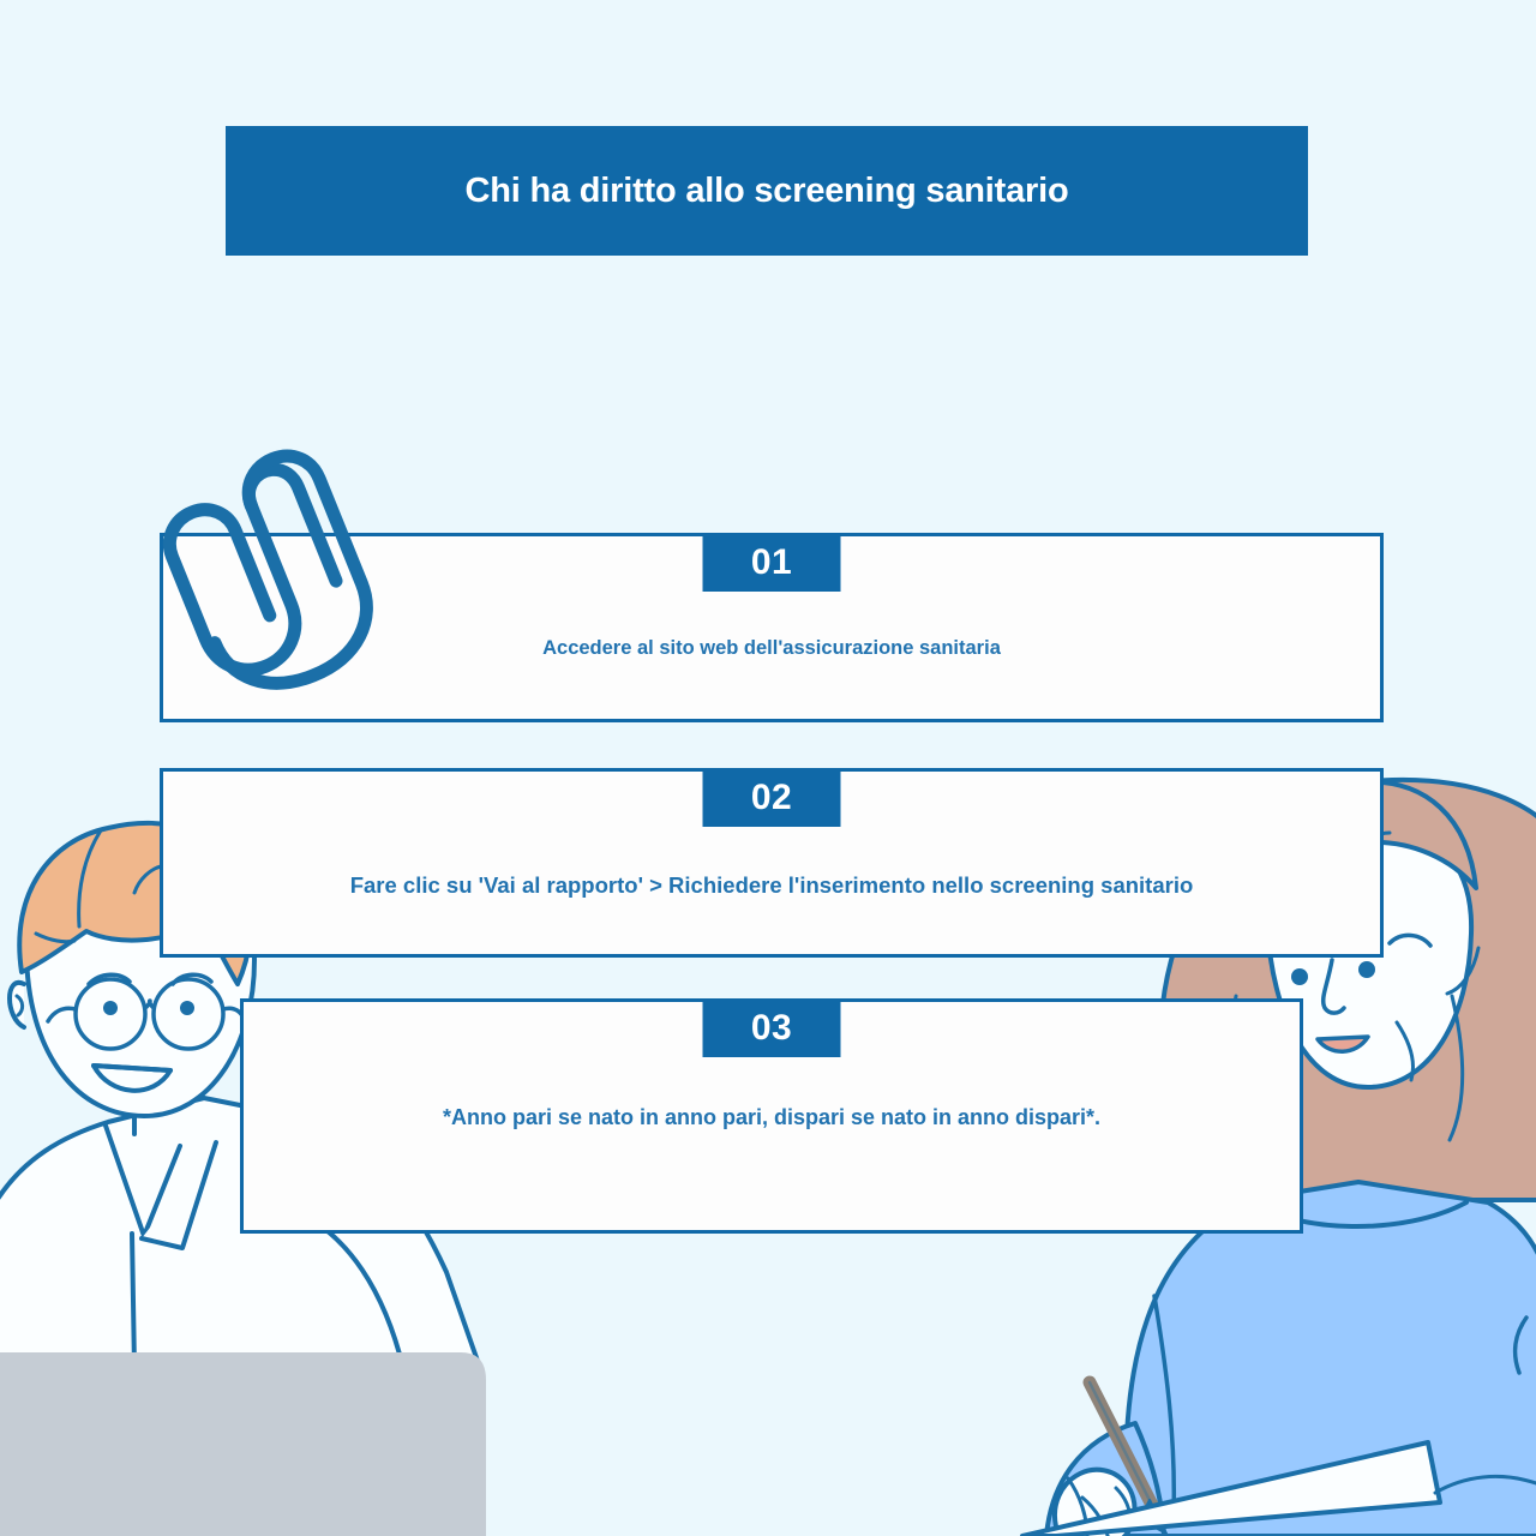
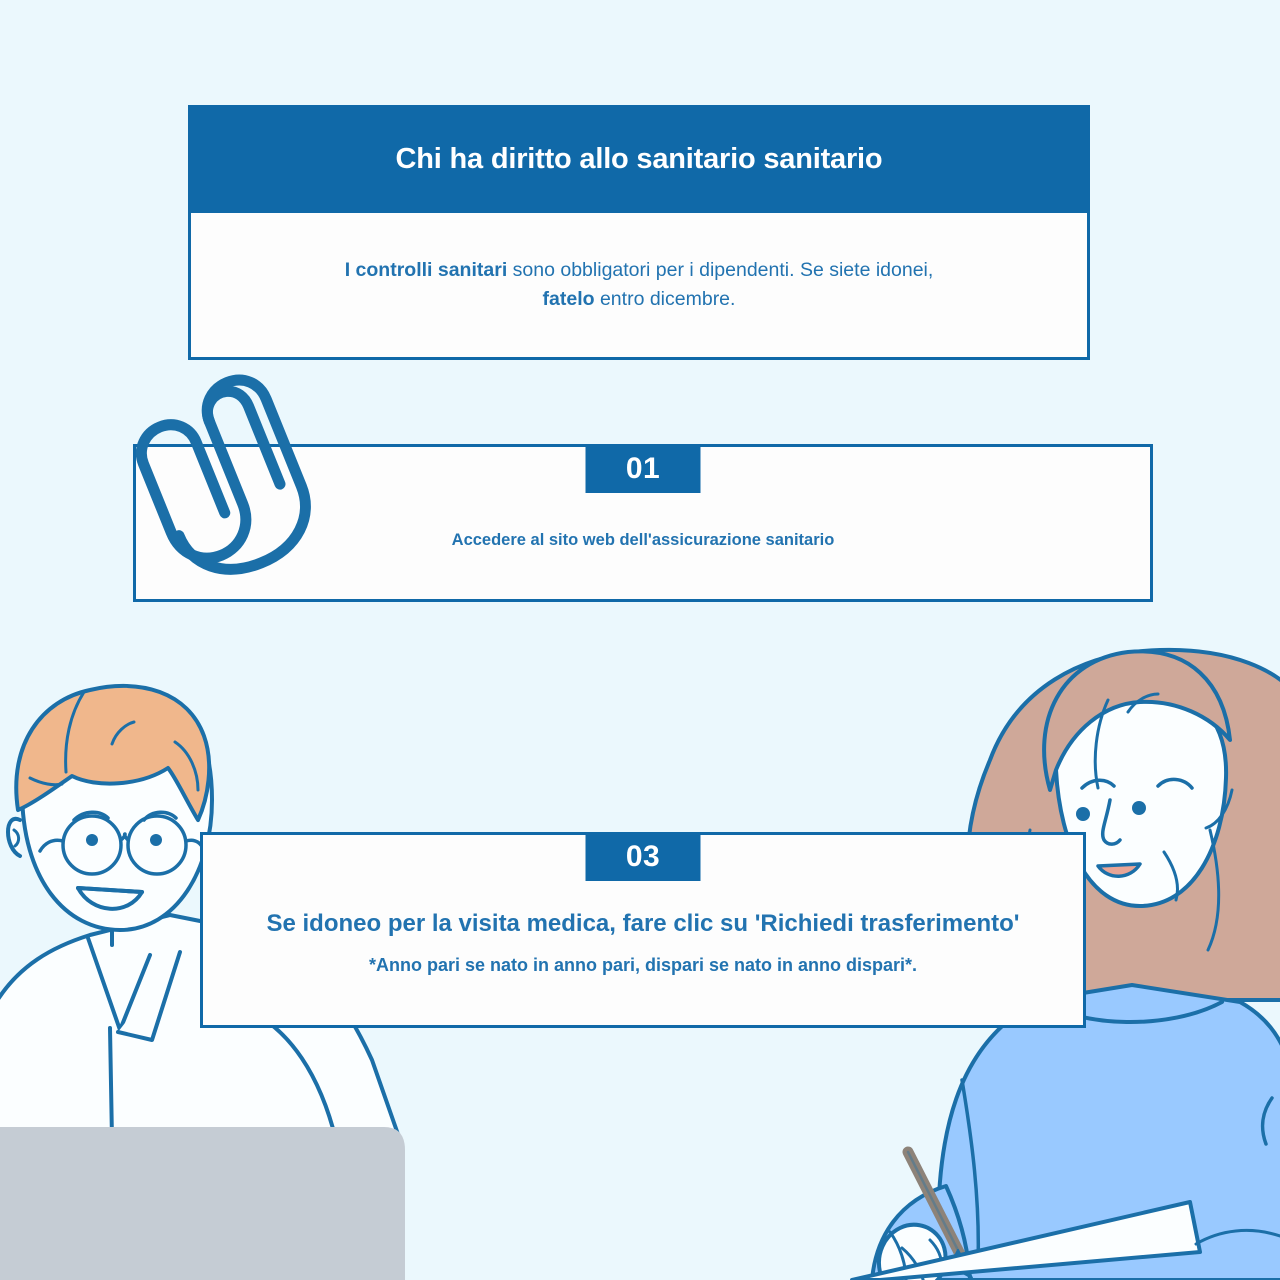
- Chi ha diritto allo screening sanitario
+ Chi ha diritto allo sanitario sanitario
+ I controlli sanitari sono obbligatori per i dipendenti. Se siete idonei,
+ fatelo entro dicembre.
  01
- Accedere al sito web dell'assicurazione sanitaria
+ Accedere al sito web dell'assicurazione sanitario
- 02
- Fare clic su 'Vai al rapporto' > Richiedere l'inserimento nello screening sanitario
  03
+ Se idoneo per la visita medica, fare clic su 'Richiedi trasferimento'
  *Anno pari se nato in anno pari, dispari se nato in anno dispari*.
